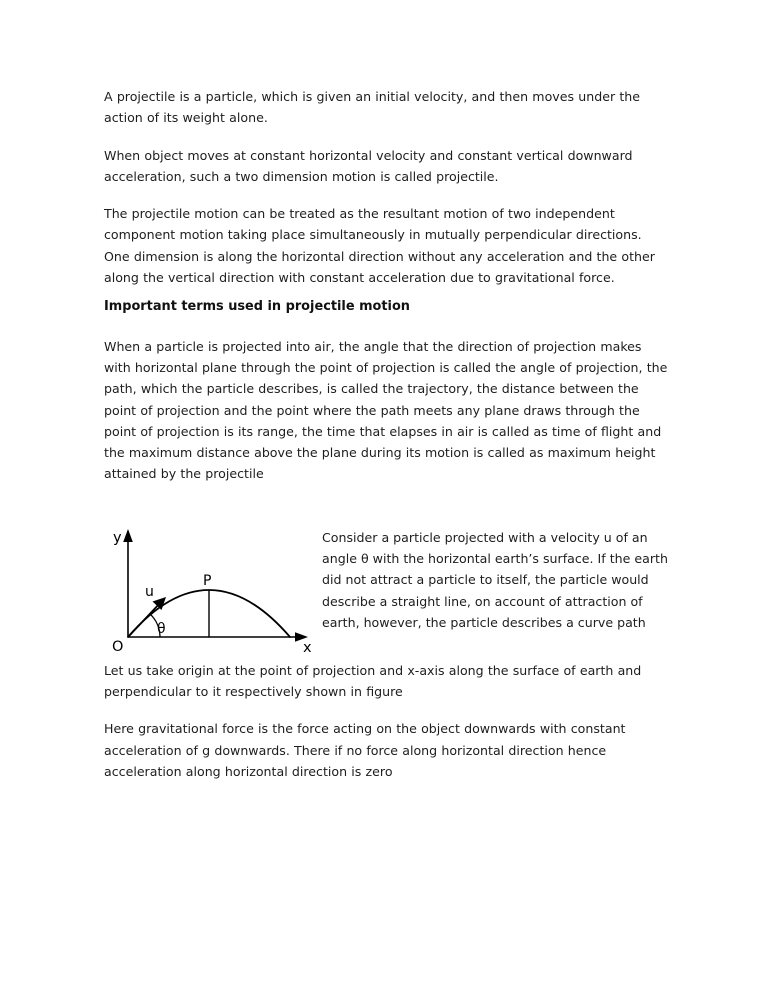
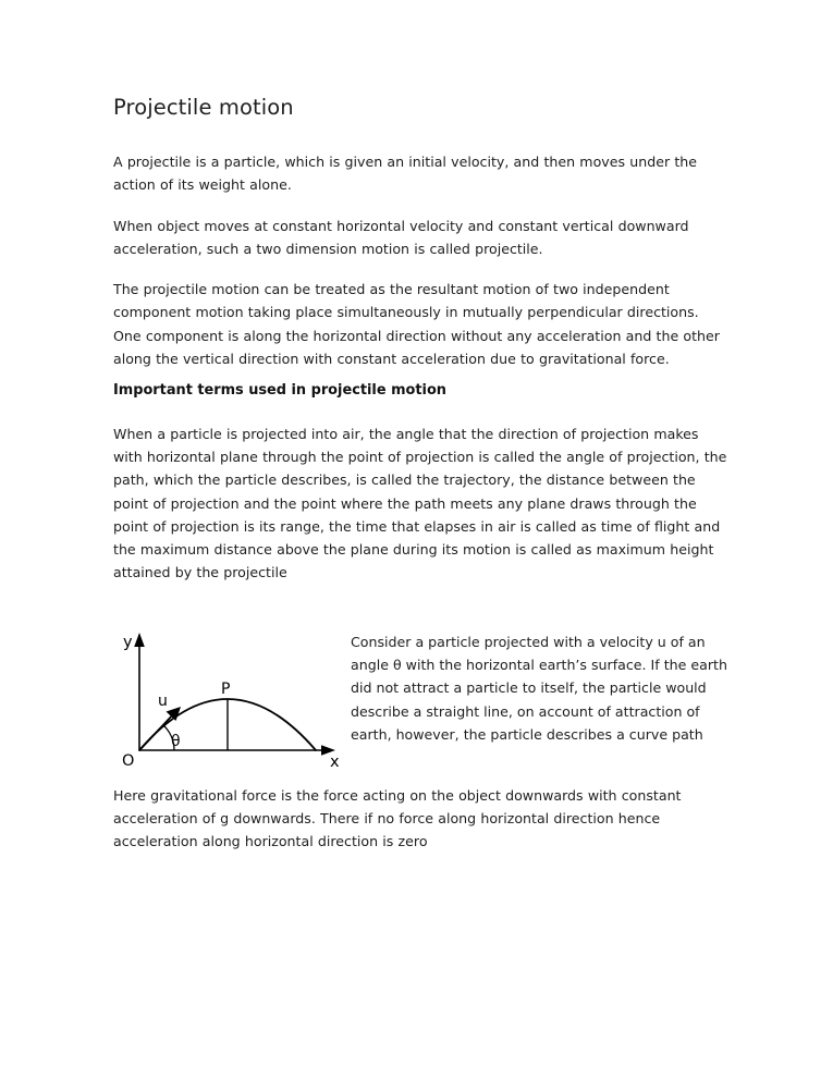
+ Projectile motion
  A projectile is a particle, which is given an initial velocity, and then moves under the action of its weight alone.
  When object moves at constant horizontal velocity and constant vertical downward acceleration, such a two dimension motion is called projectile.
- The projectile motion can be treated as the resultant motion of two independent component motion taking place simultaneously in mutually perpendicular directions. One dimension is along the horizontal direction without any acceleration and the other along the vertical direction with constant acceleration due to gravitational force.
+ The projectile motion can be treated as the resultant motion of two independent component motion taking place simultaneously in mutually perpendicular directions. One component is along the horizontal direction without any acceleration and the other along the vertical direction with constant acceleration due to gravitational force.
  Important terms used in projectile motion
  When a particle is projected into air, the angle that the direction of projection makes with horizontal plane through the point of projection is called the angle of projection, the path, which the particle describes, is called the trajectory, the distance between the point of projection and the point where the path meets any plane draws through the point of projection is its range, the time that elapses in air is called as time of flight and the maximum distance above the plane during its motion is called as maximum height attained by the projectile
  y
  x
  O
  u
  θ
  P
  Consider a particle projected with a velocity u of an angle θ with the horizontal earth’s surface. If the earth did not attract a particle to itself, the particle would describe a straight line, on account of attraction of earth, however, the particle describes a curve path
- Let us take origin at the point of projection and x-axis along the surface of earth and perpendicular to it respectively shown in figure
  Here gravitational force is the force acting on the object downwards with constant acceleration of g downwards. There if no force along horizontal direction hence acceleration along horizontal direction is zero
